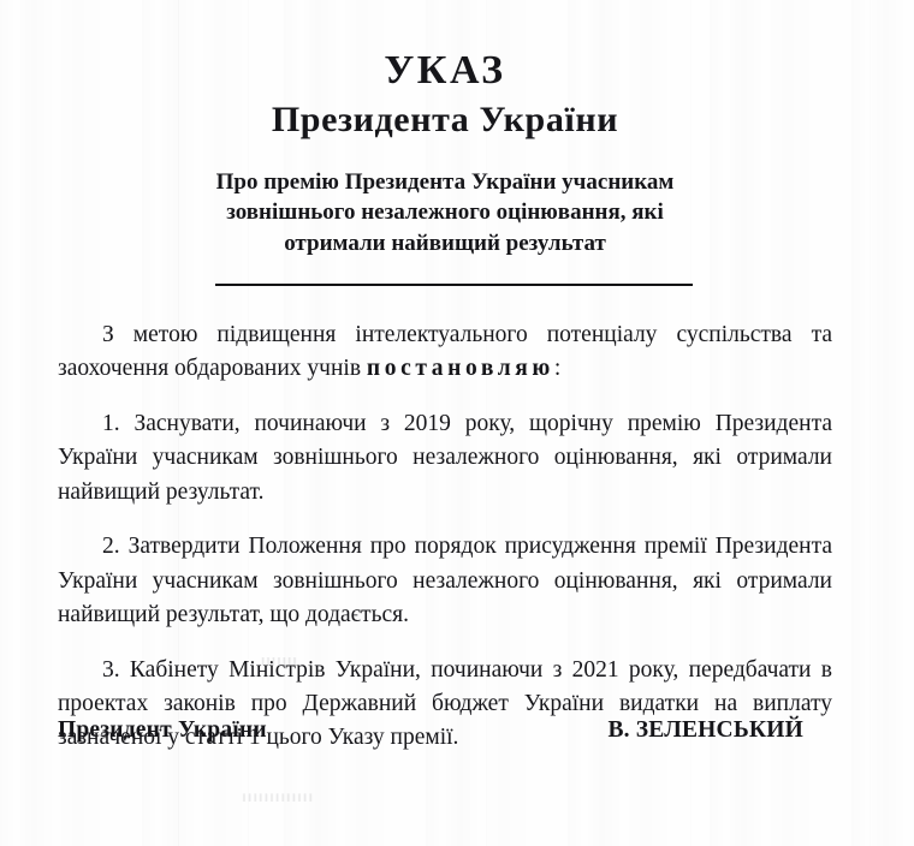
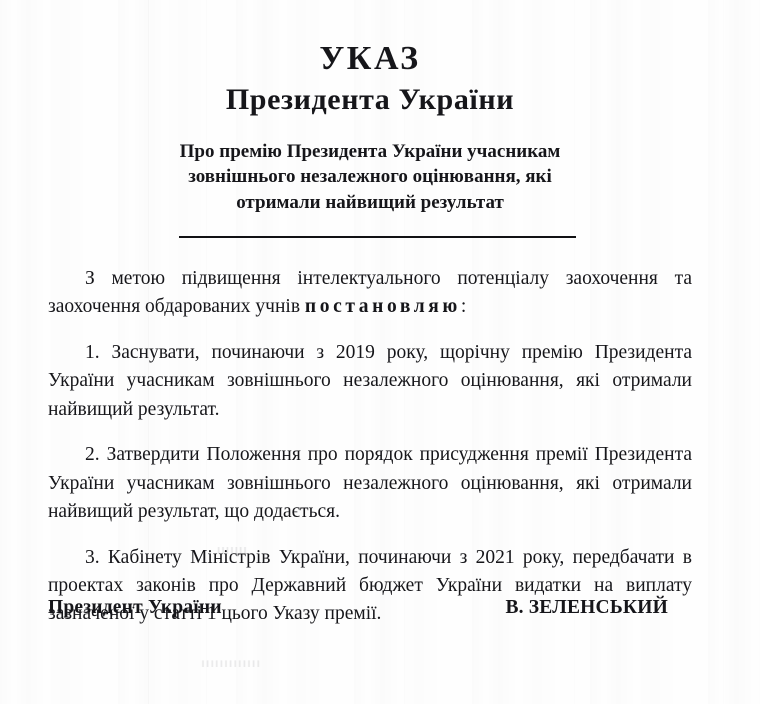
  УКАЗ
  Президента України
  Про премію Президента України учасникам
  зовнішнього незалежного оцінювання, які
  отримали найвищий результат
- З метою підвищення інтелектуального потенціалу суспільства та заохочення обдарованих учнів постановляю:
+ З метою підвищення інтелектуального потенціалу заохочення та заохочення обдарованих учнів постановляю:
  1. Заснувати, починаючи з 2019 року, щорічну премію Президента України учасникам зовнішнього незалежного оцінювання, які отримали найвищий результат.
  2. Затвердити Положення про порядок присудження премії Президента України учасникам зовнішнього незалежного оцінювання, які отримали найвищий результат, що додається.
  3. Кабінету Міністрів України, починаючи з 2021 року, передбачати в проектах законів про Державний бюджет України видатки на виплату зазначеної у статті 1 цього Указу премії.
  |||||||
  Президент України
  В. ЗЕЛЕНСЬКИЙ
